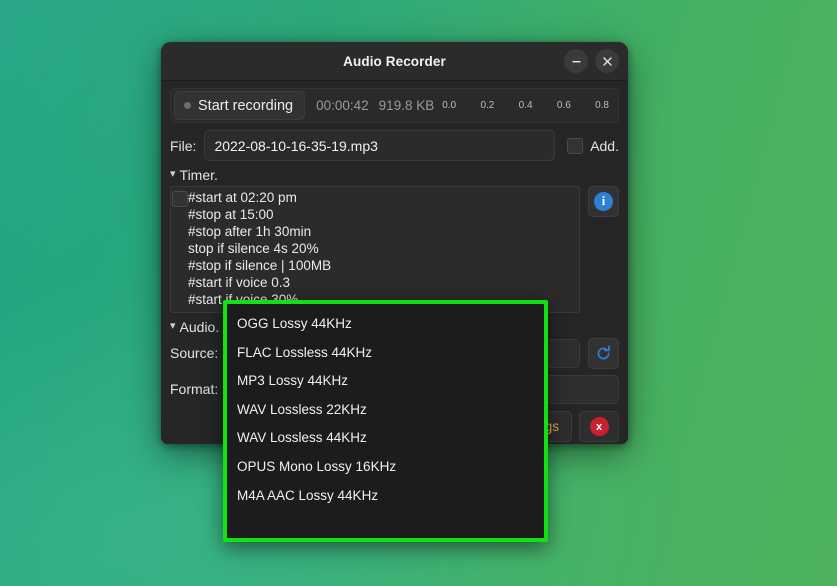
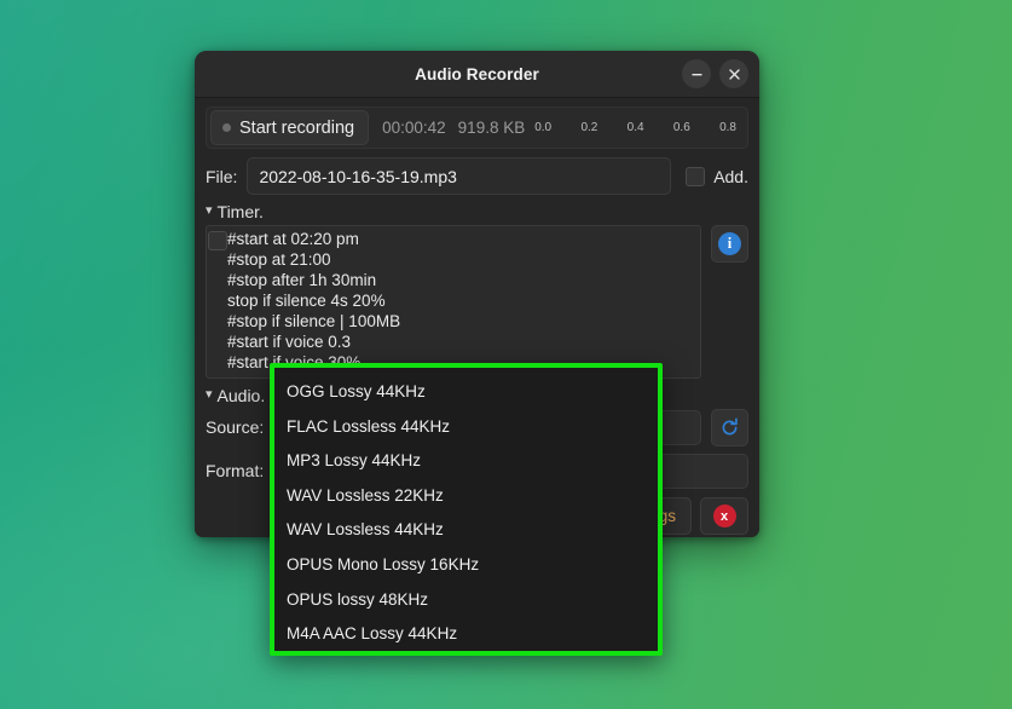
  Audio Recorder
  Start recording
  00:00:42
  919.8 KB
  0.0
  0.2
  0.4
  0.6
  0.8
  File:
  2022-08-10-16-35-19.mp3
  Add.
  ▾
  Timer.
  #start at 02:20 pm
- #stop at 15:00
+ #stop at 21:00
  #stop after 1h 30min
  stop if silence 4s 20%
  #stop if silence | 100MB
  #start if voice 0.3
  i
  ▾
  Audio.
  Source:
  Format:
  x
  OGG Lossy 44KHz
  FLAC Lossless 44KHz
  MP3 Lossy 44KHz
  WAV Lossless 22KHz
  WAV Lossless 44KHz
  OPUS Mono Lossy 16KHz
+ OPUS lossy 48KHz
  M4A AAC Lossy 44KHz
